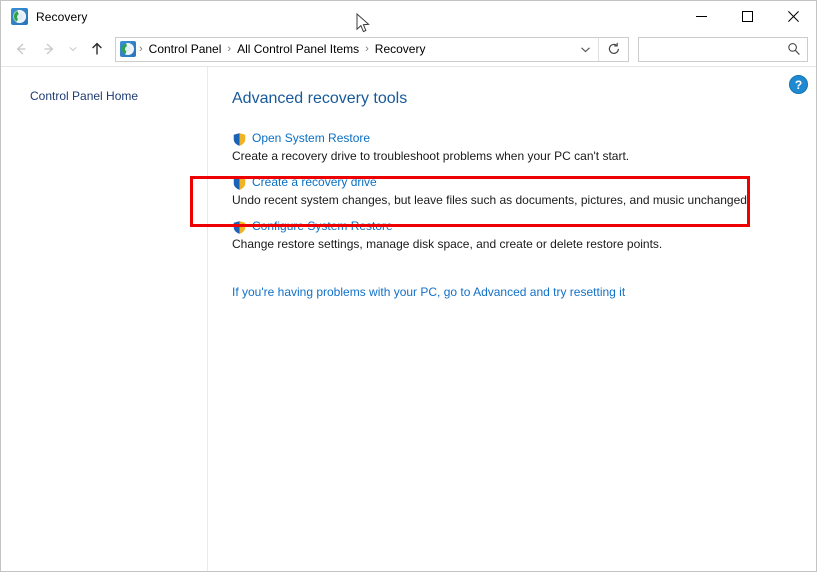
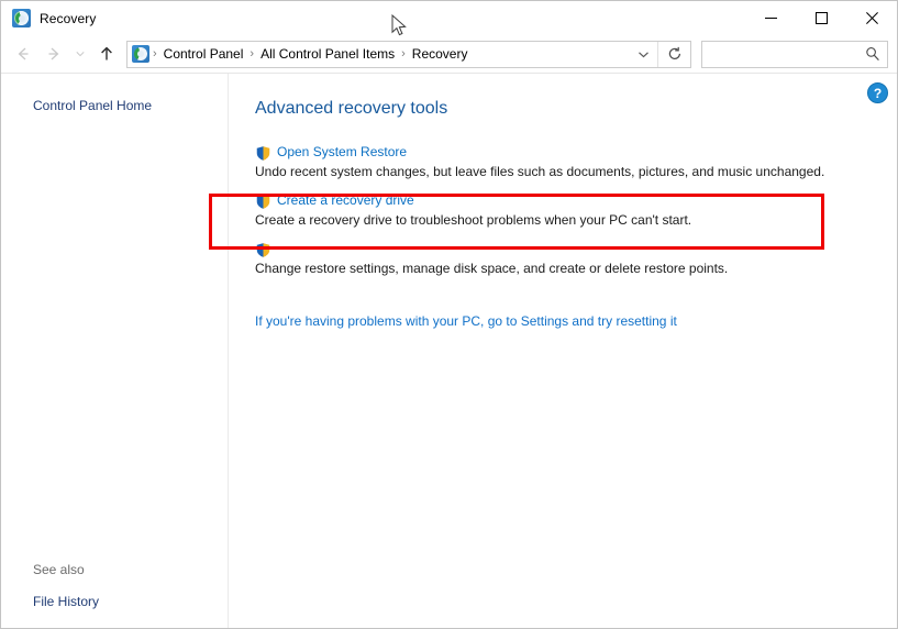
  Recovery
  ›
  Control Panel
  ›
  All Control Panel Items
  ›
  Recovery
  Control Panel Home
+ See also
+ File History
  ?
  Advanced recovery tools
  Open System Restore
- Create a recovery drive to troubleshoot problems when your PC can't start.
+ Undo recent system changes, but leave files such as documents, pictures, and music unchanged.
  Create a recovery drive
- Undo recent system changes, but leave files such as documents, pictures, and music unchanged.
+ Create a recovery drive to troubleshoot problems when your PC can't start.
- Configure System Restore
  Change restore settings, manage disk space, and create or delete restore points.
- If you're having problems with your PC, go to Advanced and try resetting it
+ If you're having problems with your PC, go to Settings and try resetting it
